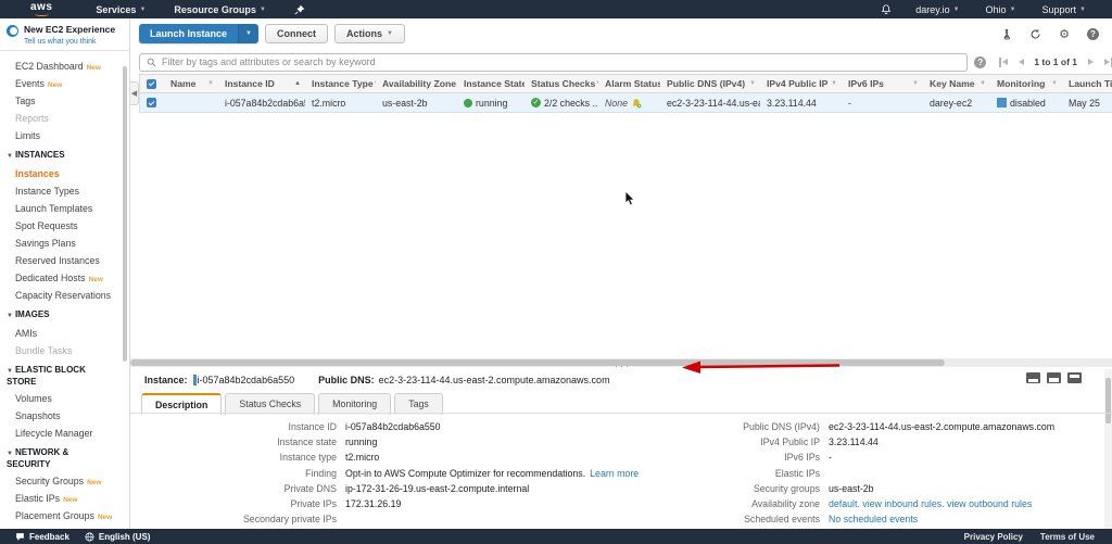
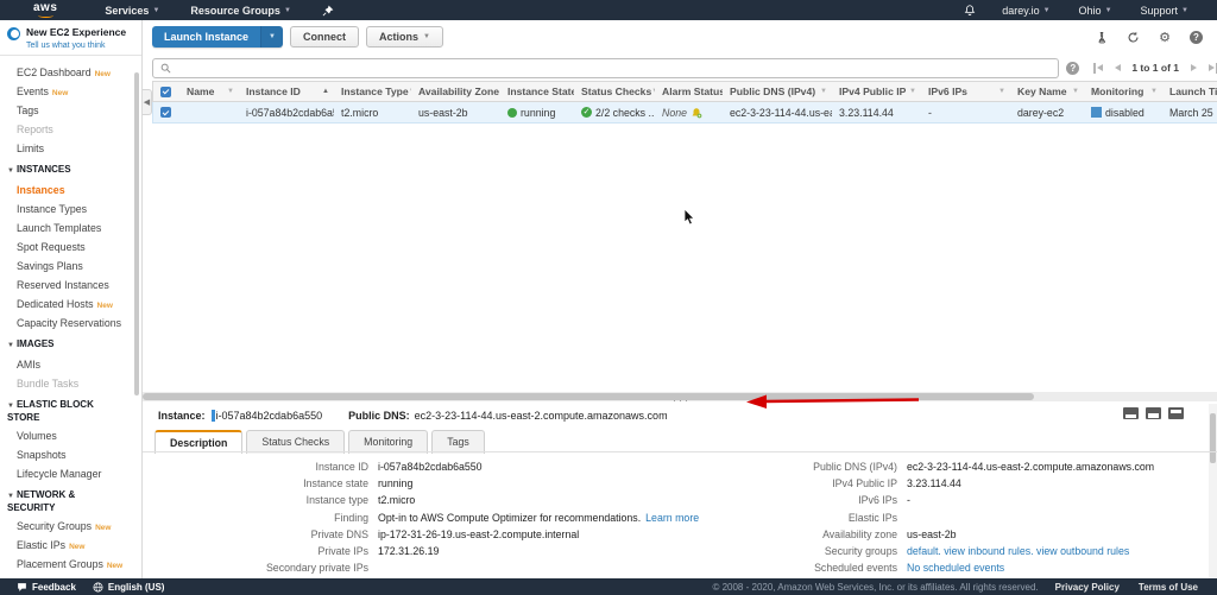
  aws
  Services
  Resource Groups
  darey.io
  Ohio
  Support
  New EC2 Experience
  EC2 Dashboard
  Tags
  Reports
  Limits
  INSTANCES
  Instances
  Instance Types
  Launch Templates
  Spot Requests
  Savings Plans
  Reserved Instances
  Dedicated Hosts
  Capacity Reservations
  IMAGES
  AMIs
  Bundle Tasks
  ELASTIC BLOCK STORE
  Volumes
  Snapshots
  Lifecycle Manager
  NETWORK & SECURITY
  Security Groups
  Elastic IPs
  Placement Groups
  Launch Instance
  Connect
  Actions
  ⚙
  ?
- Filter by tags and attributes or search by keyword
  ?
  1 to 1 of 1
  Name
  Instance ID
  Instance Type
  Availability Zone
  Instance State
  Status Checks
  Alarm Status
  Public DNS (IPv4)
  IPv4 Public IP
  IPv6 IPs
  Key Name
  Monitoring
  Launch Ti
  i-057a84b2cdab6a
  t2.micro
  us-east-2b
  running
  2/2 checks ..
  None
  ec2-3-23-114-44.us-e
  3.23.114.44
  -
  darey-ec2
  disabled
- May 25
+ March 25
  ···
  Instance:
  i-057a84b2cdab6a550
  Public DNS:
  ec2-3-23-114-44.us-east-2.compute.amazonaws.com
  Description
  Status Checks
  Monitoring
  Tags
  Instance ID
  i-057a84b2cdab6a550
  Instance state
  running
  Instance type
  t2.micro
  Finding
  Opt-in to AWS Compute Optimizer for recommendations.
  Learn more
  Private DNS
  ip-172-31-26-19.us-east-2.compute.internal
  Private IPs
  172.31.26.19
  Secondary private IPs
  Public DNS (IPv4)
  ec2-3-23-114-44.us-east-2.compute.amazonaws.com
  IPv4 Public IP
  3.23.114.44
  IPv6 IPs
  -
  Elastic IPs
- Security groups
+ Availability zone
  us-east-2b
- Availability zone
+ Security groups
  default. view inbound rules. view outbound rules
  Scheduled events
  No scheduled events
  Feedback
  English (US)
+ © 2008 - 2020, Amazon Web Services, Inc. or its affiliates. All rights reserved.
  Privacy Policy
  Terms of Use
